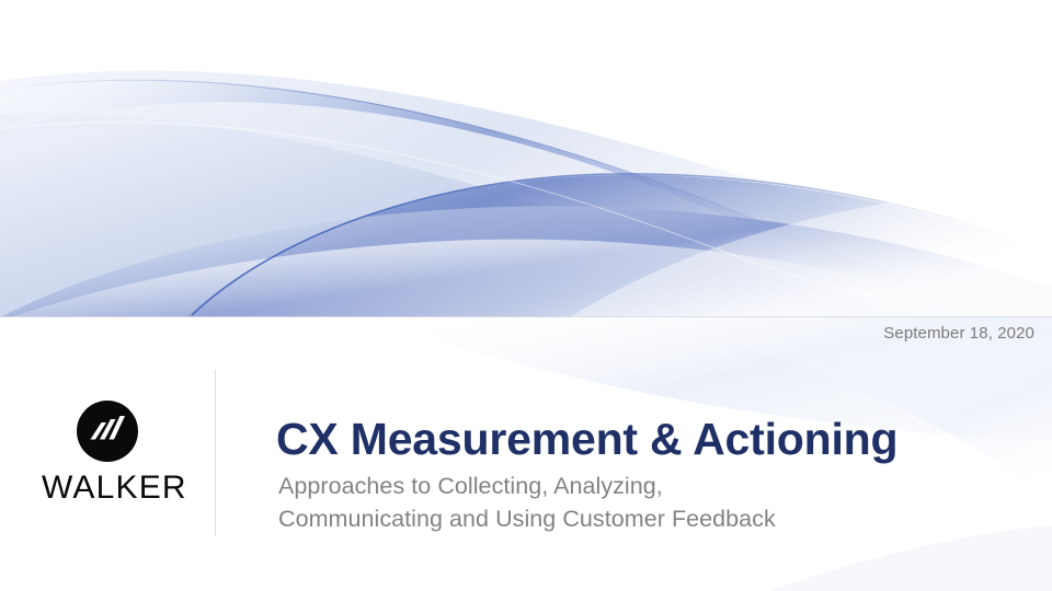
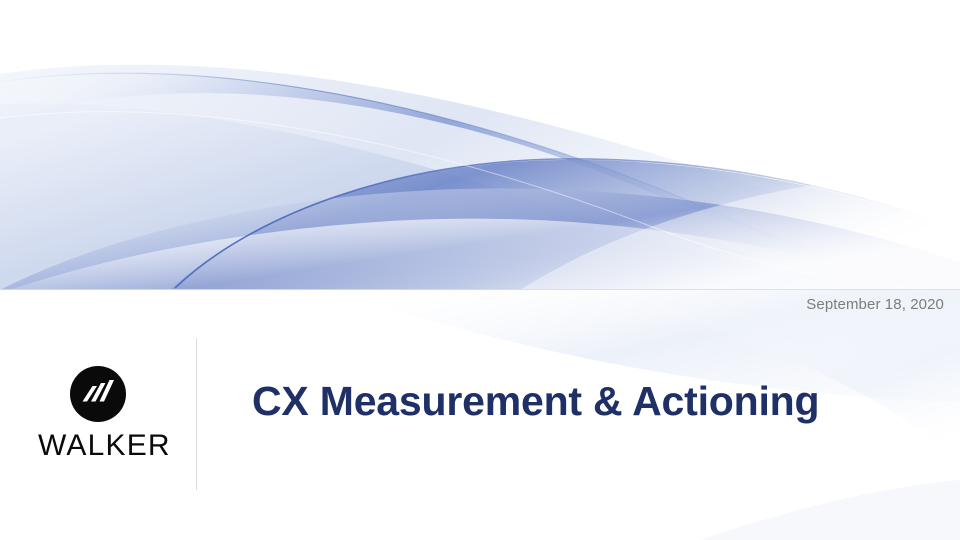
  September 18, 2020
  WALKER
  CX Measurement & Actioning
- Approaches to Collecting, Analyzing,
- Communicating and Using Customer Feedback
